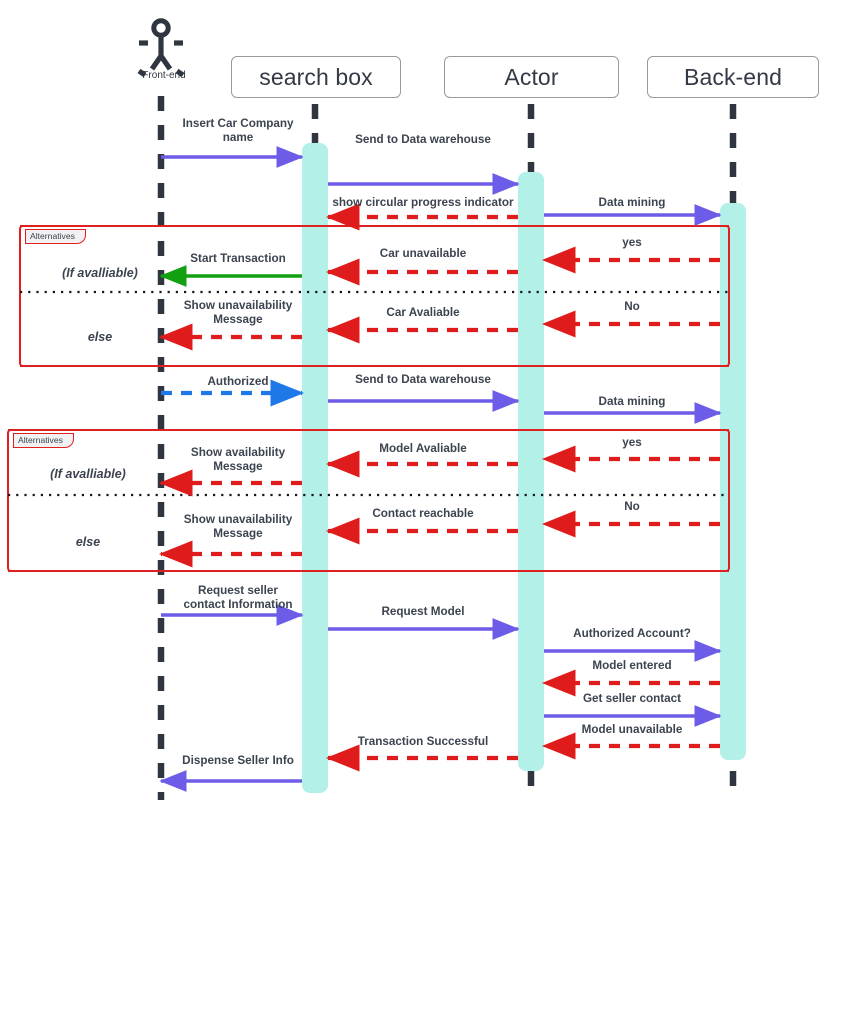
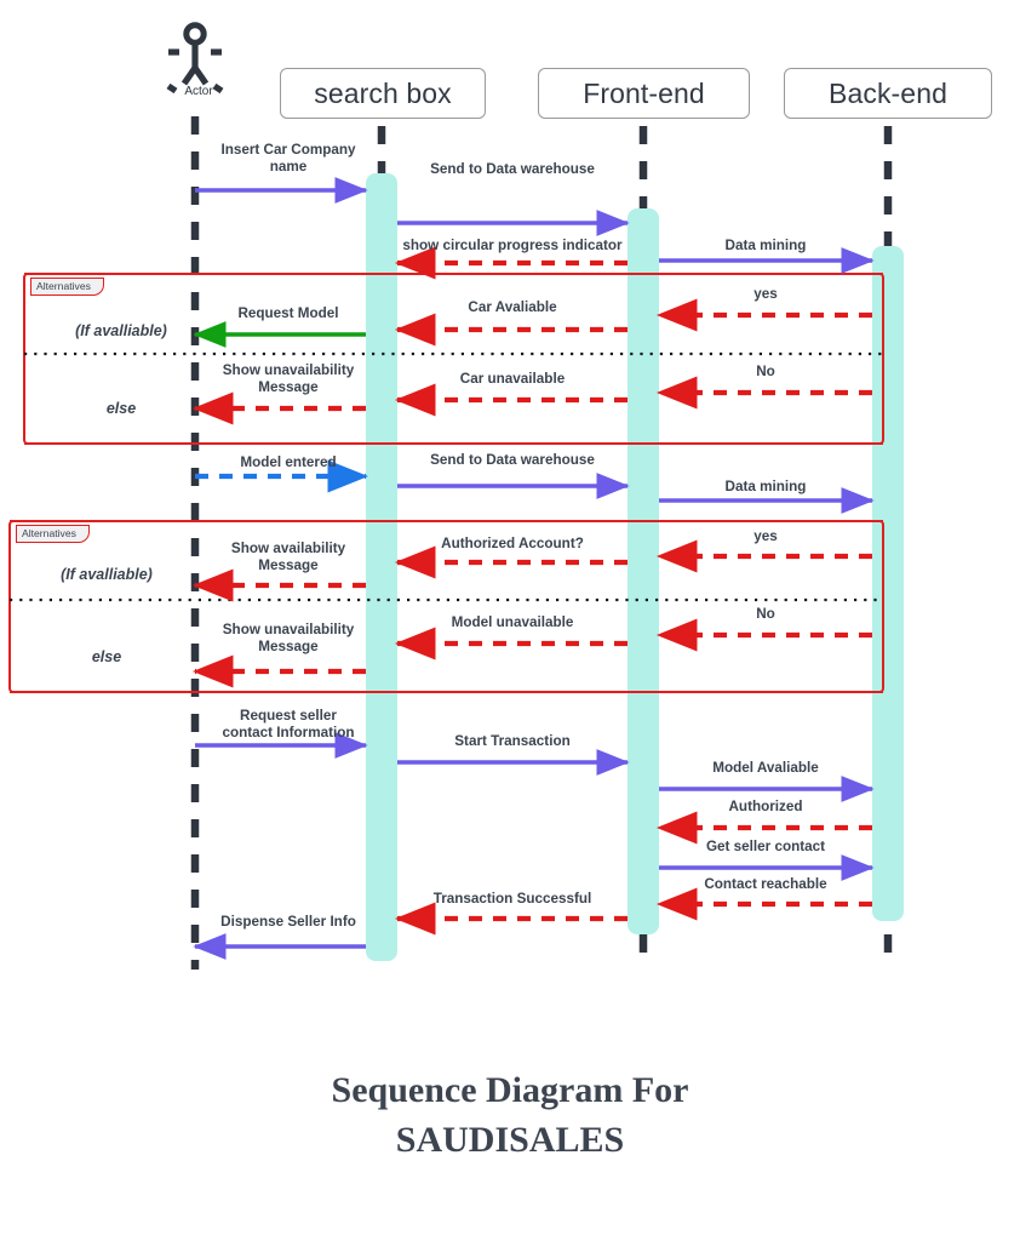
- Front-end
+ Actor
  search box
- Actor
+ Front-end
  Back-end
  Insert Car Company
  name
  Send to Data warehouse
  Data mining
  show circular progress indicator
- Start Transaction
+ Request Model
- Car unavailable
+ Car Avaliable
  yes
  Show unavailability
  Message
- Car Avaliable
+ Car unavailable
  No
- Authorized
+ Model entered
  Send to Data warehouse
  Data mining
  Show availability
  Message
- Model Avaliable
+ Authorized Account?
  yes
  Show unavailability
  Message
- Contact reachable
+ Model unavailable
  No
  Request seller
  contact Information
- Request Model
+ Start Transaction
- Authorized Account?
+ Model Avaliable
- Model entered
+ Authorized
  Get seller contact
- Model unavailable
+ Contact reachable
  Transaction Successful
  Dispense Seller Info
  Alternatives
  (If avalliable)
  else
  Alternatives
  (If avalliable)
  else
+ Sequence Diagram For
+ SAUDISALES
